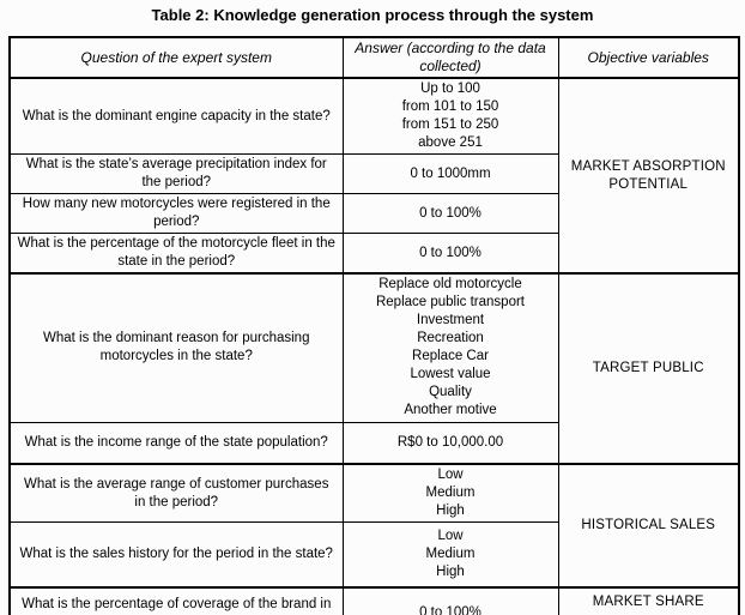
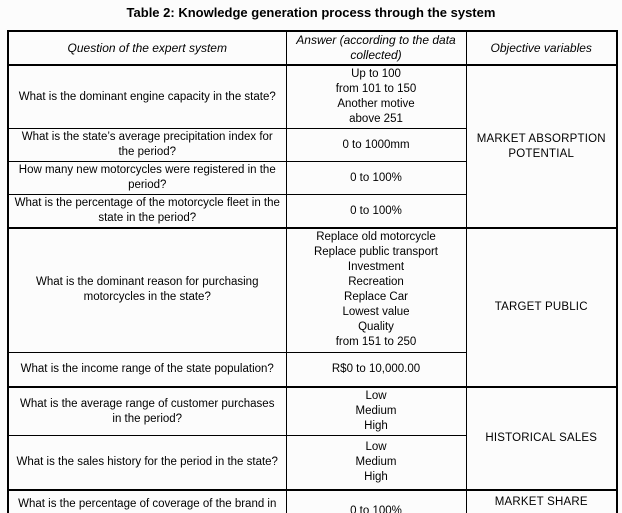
  Table 2: Knowledge generation process through the system
  Question of the expert system	Answer (according to the data collected)	Objective variables
- What is the dominant engine capacity in the state?	Up to 100 from 101 to 150 from 151 to 250 above 251	MARKET ABSORPTION POTENTIAL
+ What is the dominant engine capacity in the state?	Up to 100 from 101 to 150 Another motive above 251	MARKET ABSORPTION POTENTIAL
  What is the state’s average precipitation index for the period?	0 to 1000mm
  How many new motorcycles were registered in the period?	0 to 100%
  What is the percentage of the motorcycle fleet in the state in the period?	0 to 100%
- What is the dominant reason for purchasing motorcycles in the state?	Replace old motorcycle Replace public transport Investment Recreation Replace Car Lowest value Quality Another motive	TARGET PUBLIC
+ What is the dominant reason for purchasing motorcycles in the state?	Replace old motorcycle Replace public transport Investment Recreation Replace Car Lowest value Quality from 151 to 250	TARGET PUBLIC
  What is the income range of the state population?	R$0 to 10,000.00
  What is the average range of customer purchases in the period?	Low Medium High	HISTORICAL SALES
  What is the sales history for the period in the state?	Low Medium High
  What is the percentage of coverage of the brand in	0 to 100%	MARKET SHARE
